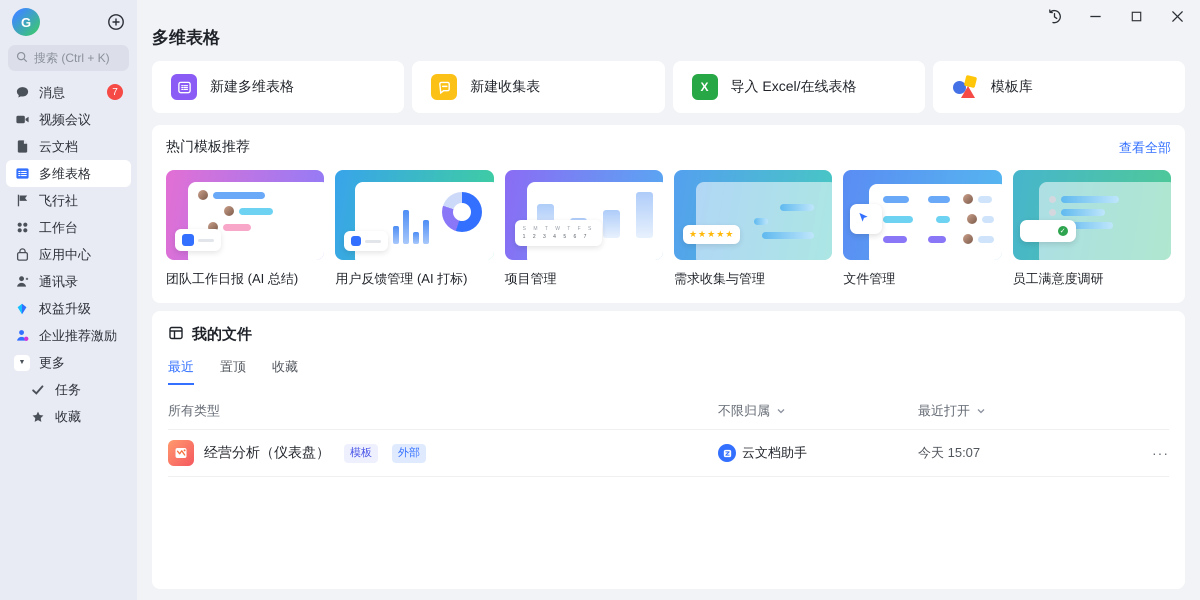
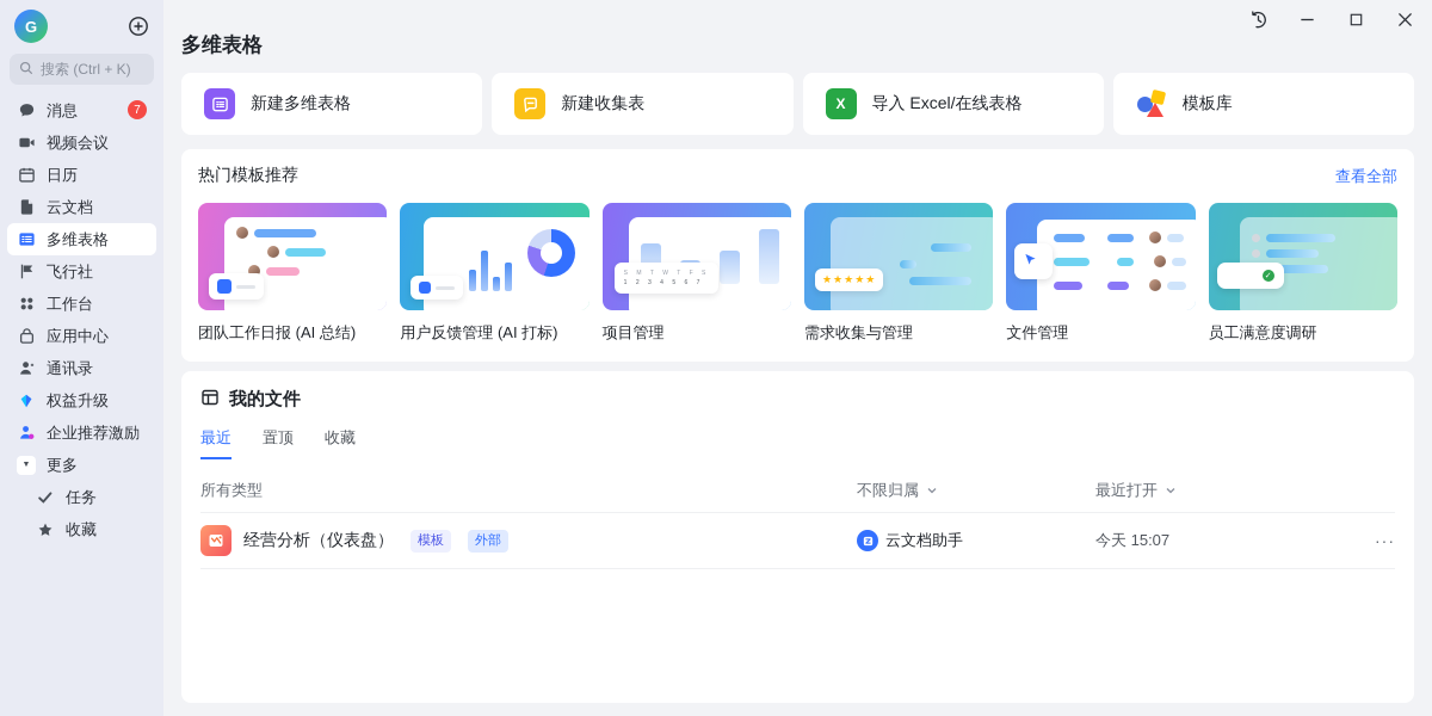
  G
  搜索 (Ctrl + K)
  消息
  7
  视频会议
+ 日历
  云文档
  多维表格
  飞行社
  工作台
  应用中心
  通讯录
  权益升级
  企业推荐激励
  更多
  任务
  收藏
  多维表格
  新建多维表格
  新建收集表
  X
  导入 Excel/在线表格
  模板库
  热门模板推荐
  查看全部
  团队工作日报 (AI 总结)
  用户反馈管理 (AI 打标)
  项目管理
  ★★★★★
  需求收集与管理
  文件管理
  员工满意度调研
  我的文件
  最近
  置顶
  收藏
  所有类型
  不限归属
  最近打开
  经营分析（仪表盘）
  模板
  外部
  云文档助手
  今天 15:07
  ···
